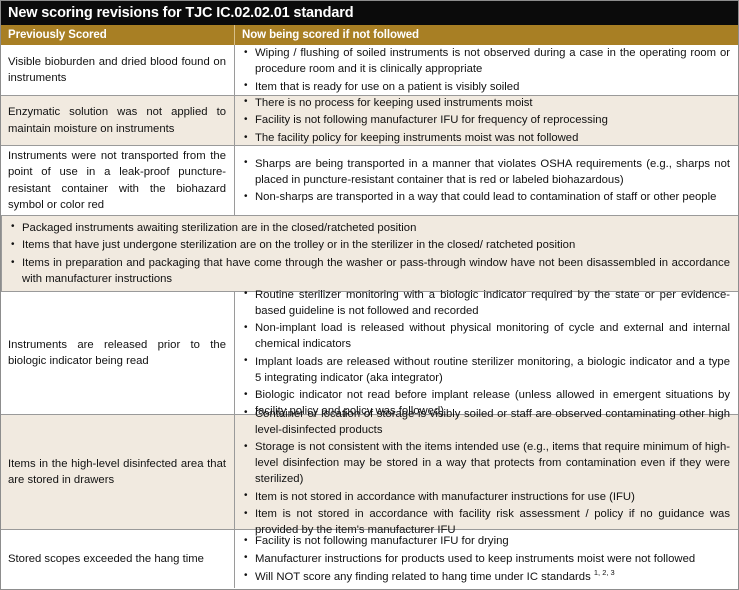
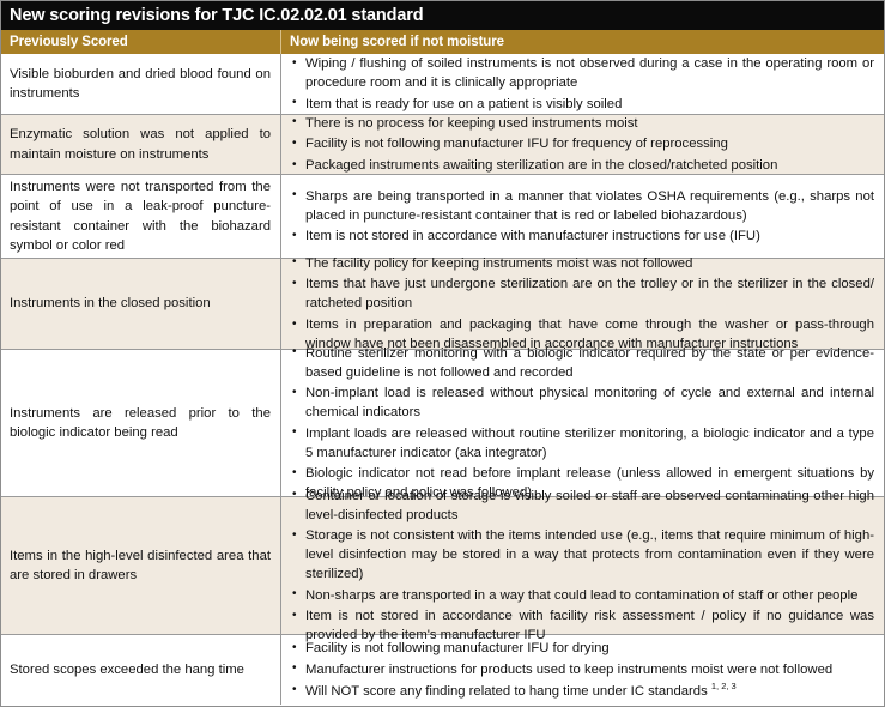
  New scoring revisions for TJC IC.02.02.01 standard
  Previously Scored
- Now being scored if not followed
+ Now being scored if not moisture
  Visible bioburden and dried blood found on instruments
  Wiping / flushing of soiled instruments is not observed during a case in the operating room or procedure room and it is clinically appropriate
  Item that is ready for use on a patient is visibly soiled
  Enzymatic solution was not applied to main­tain moisture on instruments
  There is no process for keeping used instruments moist
  Facility is not following manufacturer IFU for frequency of reprocessing
- The facility policy for keeping instruments moist was not followed
+ Packaged instruments awaiting sterilization are in the closed/ratcheted position
  Instruments were not transported from the point of use in a leak-proof puncture-resistant container with the biohazard symbol or color red
  Sharps are being transported in a manner that violates OSHA requirements (e.g., sharps not placed in puncture-resistant container that is red or labeled biohazardous)
- Non-sharps are transported in a way that could lead to contamination of staff or other people
+ Item is not stored in accordance with manufacturer instructions for use (IFU)
+ Instruments in the closed position
- Packaged instruments awaiting sterilization are in the closed/ratcheted position
+ The facility policy for keeping instruments moist was not followed
  Items that have just undergone sterilization are on the trolley or in the sterilizer in the closed/ ratcheted position
  Items in preparation and packaging that have come through the washer or pass-through window have not been disassembled in accordance with manufacturer instructions
  Instruments are released prior to the biologic indicator being read
  Routine sterilizer monitoring with a biologic indicator required by the state or per evidence-based guideline is not followed and recorded
  Non-implant load is released without physical monitoring of cycle and external and internal chemical indicators
- Implant loads are released without routine sterilizer monitoring, a biologic indicator and a type 5 integrating indicator (aka integrator)
+ Implant loads are released without routine sterilizer monitoring, a biologic indicator and a type 5 manufacturer indicator (aka integrator)
  Biologic indicator not read before implant release (unless allowed in emergent situations by facility policy and policy was followed)
  Items in the high-level disinfected area that are stored in drawers
  Container or location of storage is visibly soiled or staff are observed contaminating other high level-disinfected products
  Storage is not consistent with the items intended use (e.g., items that require minimum of high-level disinfection may be stored in a way that protects from contamination even if they were sterilized)
- Item is not stored in accordance with manufacturer instructions for use (IFU)
+ Non-sharps are transported in a way that could lead to contamination of staff or other people
  Item is not stored in accordance with facility risk assessment / policy if no guidance was provided by the item's manufacturer IFU
  Stored scopes exceeded the hang time
  Facility is not following manufacturer IFU for drying
  Manufacturer instructions for products used to keep instruments moist were not followed
  Will NOT score any finding related to hang time under IC standards 1, 2, 3
